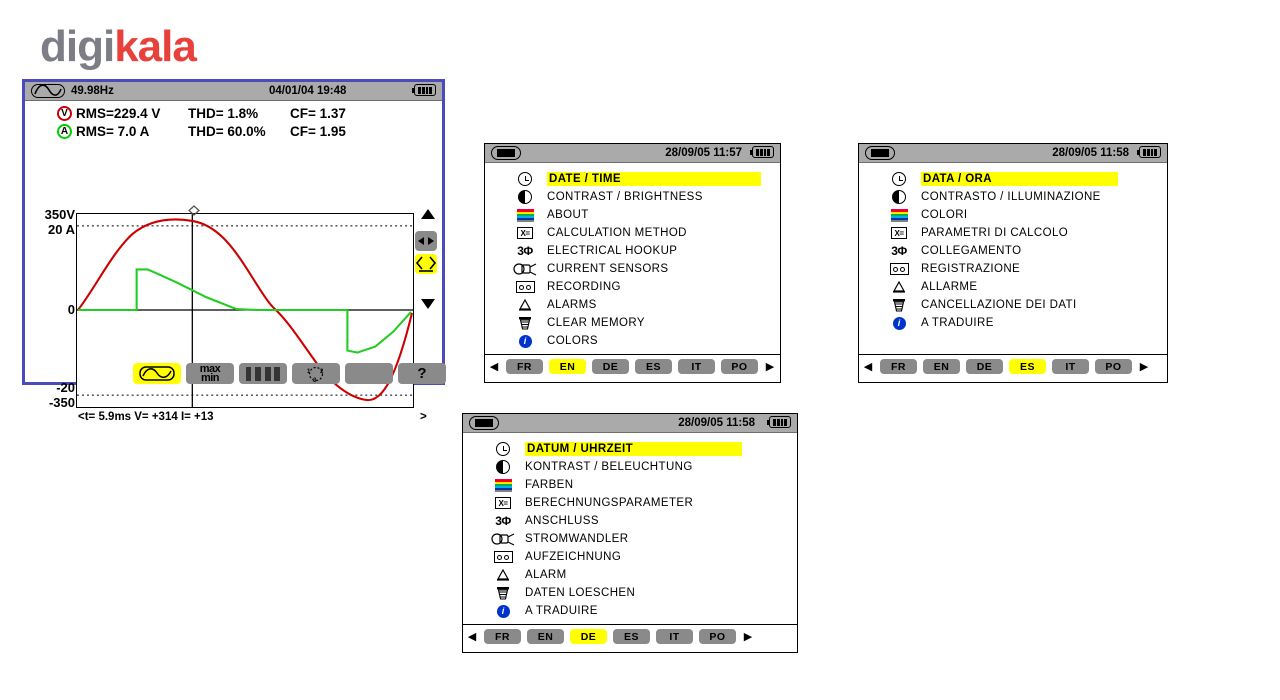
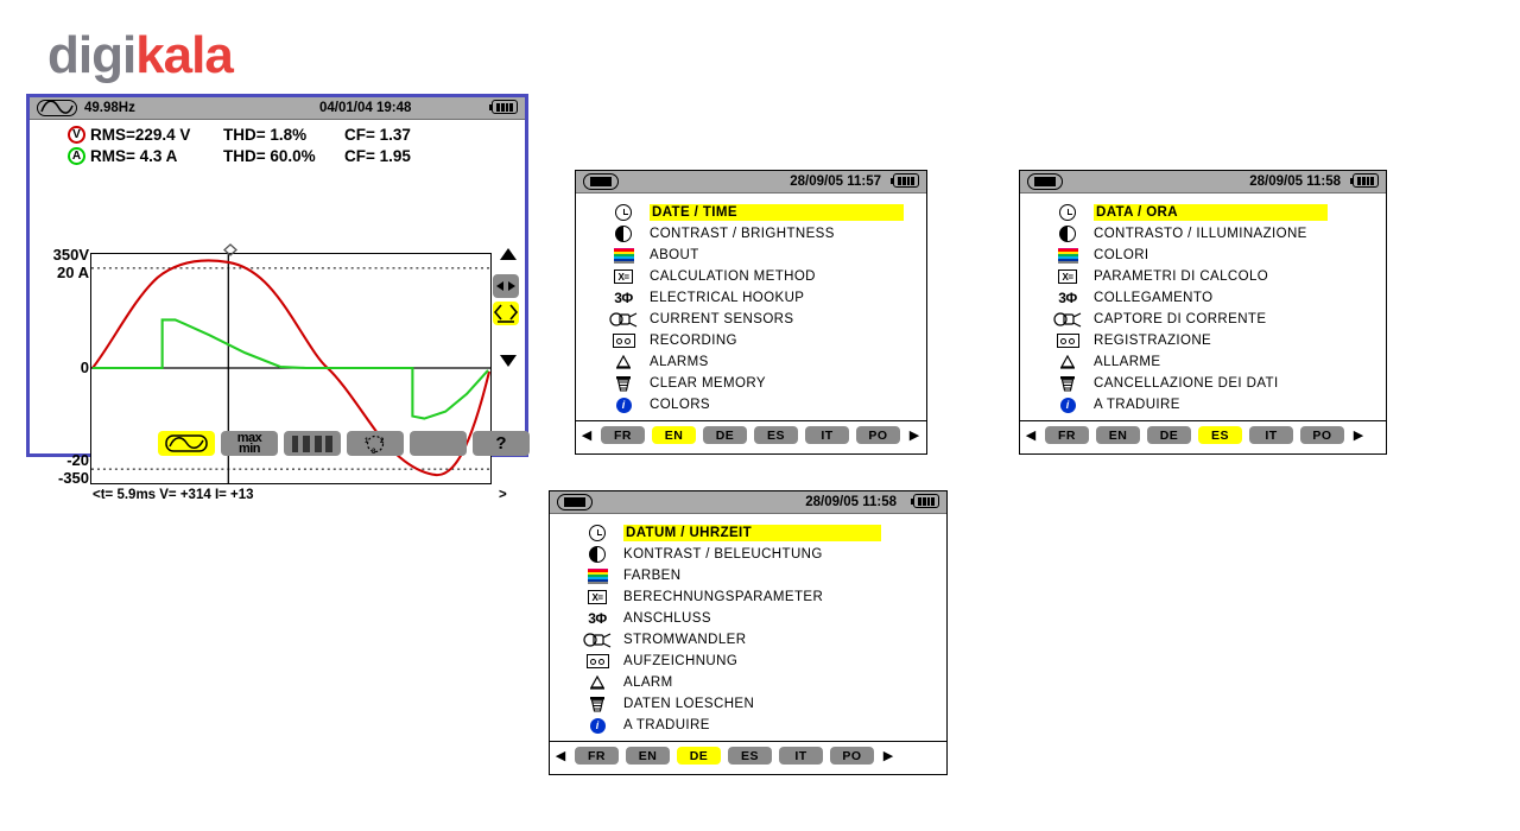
  digikala
  49.98Hz
  04/01/04 19:48
  V
  RMS=229.4 V
  THD= 1.8%
  CF= 1.37
  A
- RMS= 7.0 A
+ RMS= 4.3 A
  THD= 60.0%
  CF= 1.95
  350V
  20 A
  0
  -20
  -350
  <t= 5.9ms V= +314 I= +13
  >
  max
  min
  ?
  28/09/05 11:57
  DATE / TIME
  CONTRAST / BRIGHTNESS
  ABOUT
  X=
  CALCULATION METHOD
  3Φ
  ELECTRICAL HOOKUP
  CURRENT SENSORS
  RECORDING
  ALARMS
  CLEAR MEMORY
  i
  COLORS
  ◀
  FR
  EN
  DE
  ES
  IT
  PO
  ▶
  28/09/05 11:58
  DATA / ORA
  CONTRASTO / ILLUMINAZIONE
  COLORI
  X=
  PARAMETRI DI CALCOLO
  3Φ
  COLLEGAMENTO
+ CAPTORE DI CORRENTE
  REGISTRAZIONE
  ALLARME
  CANCELLAZIONE DEI DATI
  i
  A TRADUIRE
  ◀
  FR
  EN
  DE
  ES
  IT
  PO
  ▶
  28/09/05 11:58
  DATUM / UHRZEIT
  KONTRAST / BELEUCHTUNG
  FARBEN
  X=
  BERECHNUNGSPARAMETER
  3Φ
  ANSCHLUSS
  STROMWANDLER
  AUFZEICHNUNG
  ALARM
  DATEN LOESCHEN
  i
  A TRADUIRE
  ◀
  FR
  EN
  DE
  ES
  IT
  PO
  ▶
